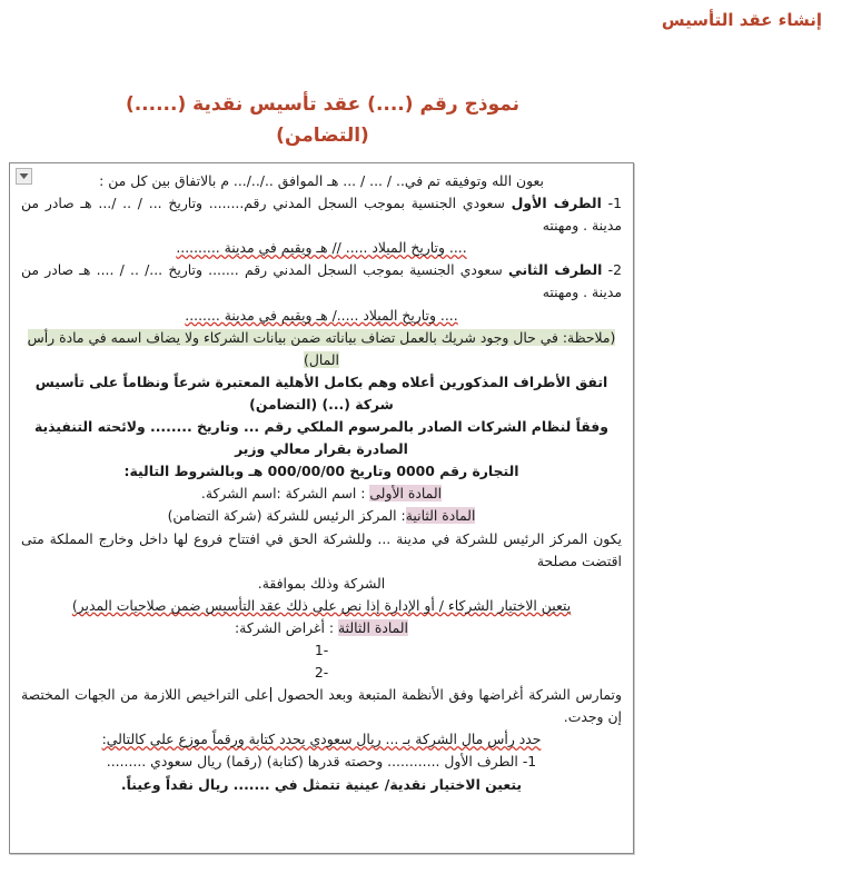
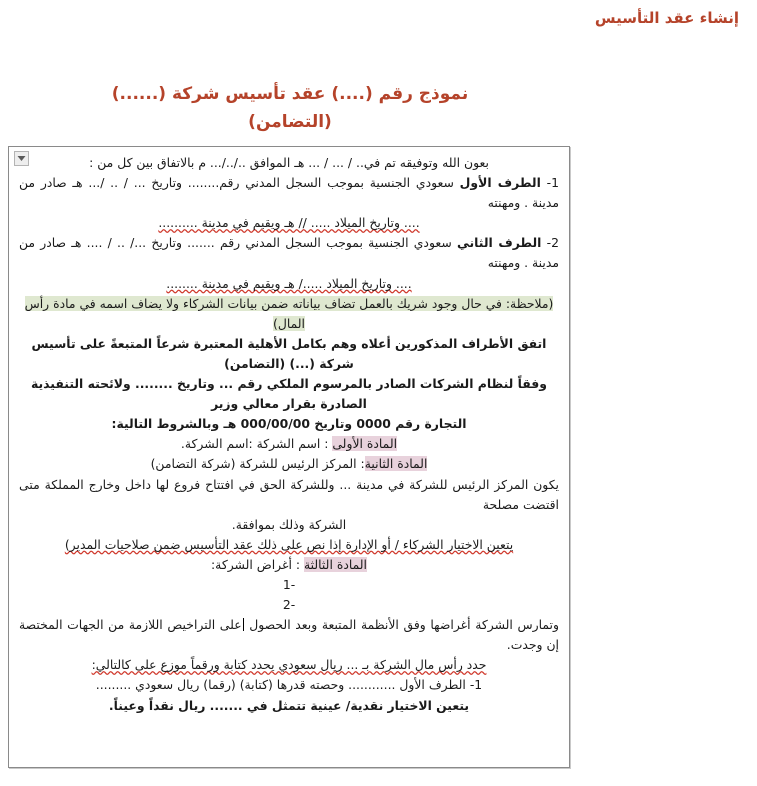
  إنشاء عقد التأسيس
- نموذج رقم (....) عقد تأسيس نقدية (......)
+ نموذج رقم (....) عقد تأسيس شركة (......)
  (التضامن)
  بعون الله وتوفيقه تم في.. / ... / ... هـ الموافق ../../... م بالاتفاق بين كل من :
  1- الطرف الأول سعودي الجنسية بموجب السجل المدني رقم........ وتاريخ ... / .. /... هـ صادر من مدينة . ومهنته
  .... وتاريخ الميلاد ..... // هـ ويقيم في مدينة ..........
  2- الطرف الثاني سعودي الجنسية بموجب السجل المدني رقم ....... وتاريخ .../ .. / .... هـ صادر من مدينة . ومهنته
  .... وتاريخ الميلاد ...../ هـ ويقيم في مدينة ........
  (ملاحظة: في حال وجود شريك بالعمل تضاف بياناته ضمن بيانات الشركاء ولا يضاف اسمه في مادة رأس المال)
- اتفق الأطراف المذكورين أعلاه وهم بكامل الأهلية المعتبرة شرعاً ونظاماً على تأسيس شركة (...) (التضامن)
+ اتفق الأطراف المذكورين أعلاه وهم بكامل الأهلية المعتبرة شرعاً المتبعةً على تأسيس شركة (...) (التضامن)
  وفقاً لنظام الشركات الصادر بالمرسوم الملكي رقم ... وتاريخ ........ ولائحته التنفيذية الصادرة بقرار معالي وزير
  التجارة رقم 0000 وتاريخ 000/00/00 هـ وبالشروط التالية:
  المادة الأولى : اسم الشركة :اسم الشركة.
  المادة الثانية: المركز الرئيس للشركة (شركة التضامن)
  يكون المركز الرئيس للشركة في مدينة ... وللشركة الحق في افتتاح فروع لها داخل وخارج المملكة متى اقتضت مصلحة
  الشركة وذلك بموافقة.
  يتعين الاختيار الشركاء / أو الإدارة إذا نص على ذلك عقد التأسيس ضمن صلاحيات المدير)
  المادة الثالثة : أغراض الشركة:
  1-
  2-
  وتمارس الشركة أغراضها وفق الأنظمة المتبعة وبعد الحصول على التراخيص اللازمة من الجهات المختصة إن وجدت.
  حدد رأس مال الشركة بـ ... ريال سعودي يحدد كتابة ورقماً موزع على كالتالي:
  1- الطرف الأول ............ وحصته قدرها (كتابة) (رقما) ريال سعودي .........
  يتعين الاختيار نقدية/ عينية تتمثل في ....... ريال نقداً وعيناً.
